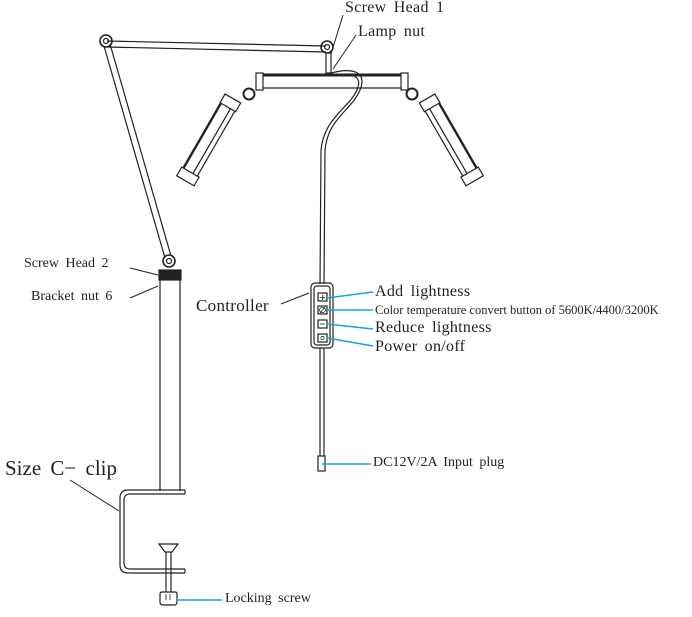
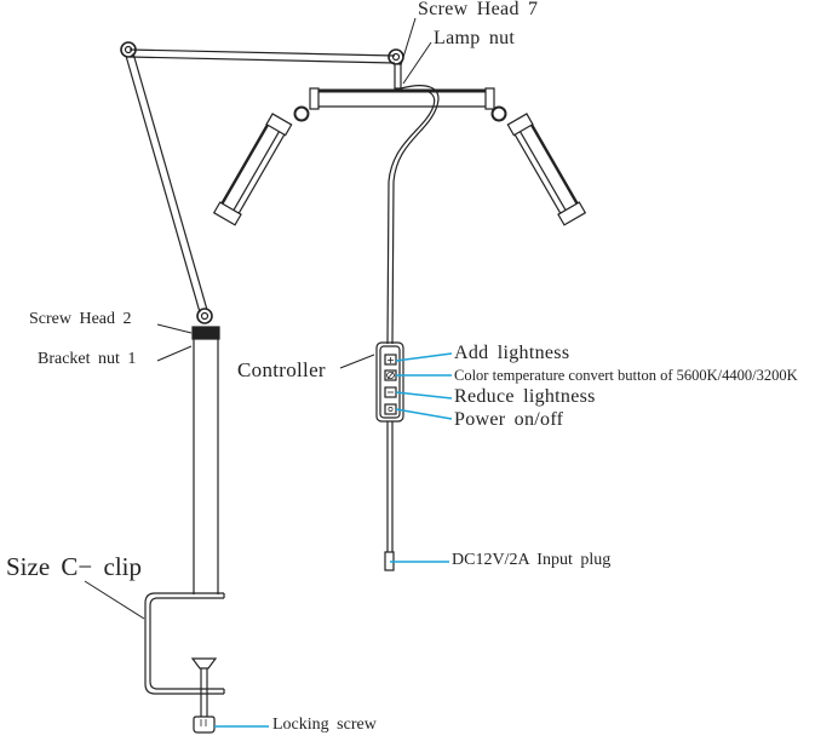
- Screw Head 1
+ Screw Head 7
  Lamp nut
  Screw Head 2
- Bracket nut 6
+ Bracket nut 1
  Controller
  Add lightness
  Color temperature convert button of 5600K/4400/3200K
  Reduce lightness
  Power on/off
  DC12V/2A Input plug
  Size C− clip
  Locking screw
